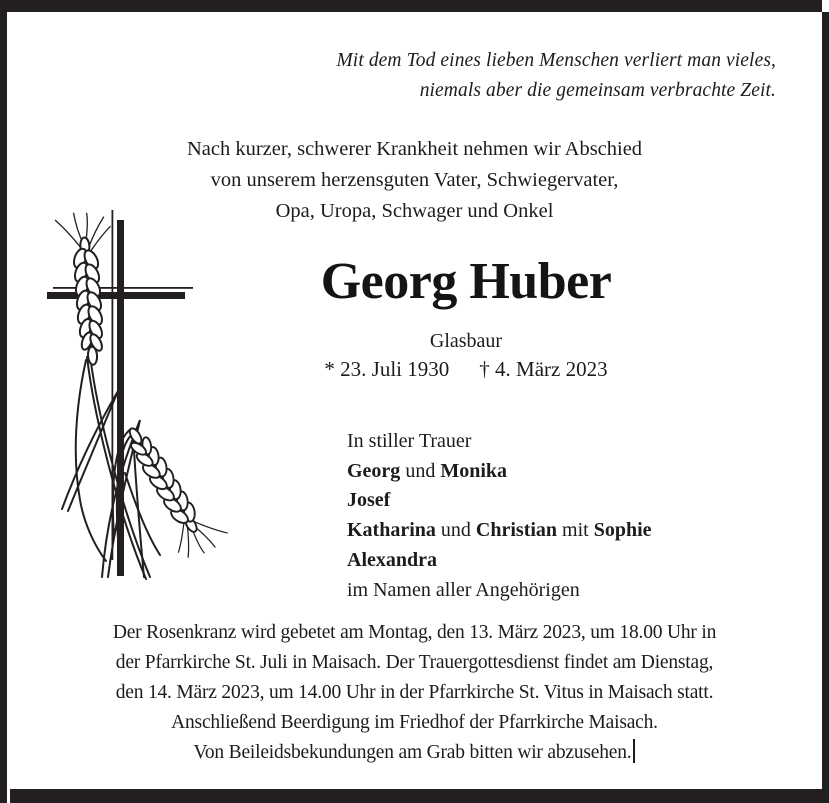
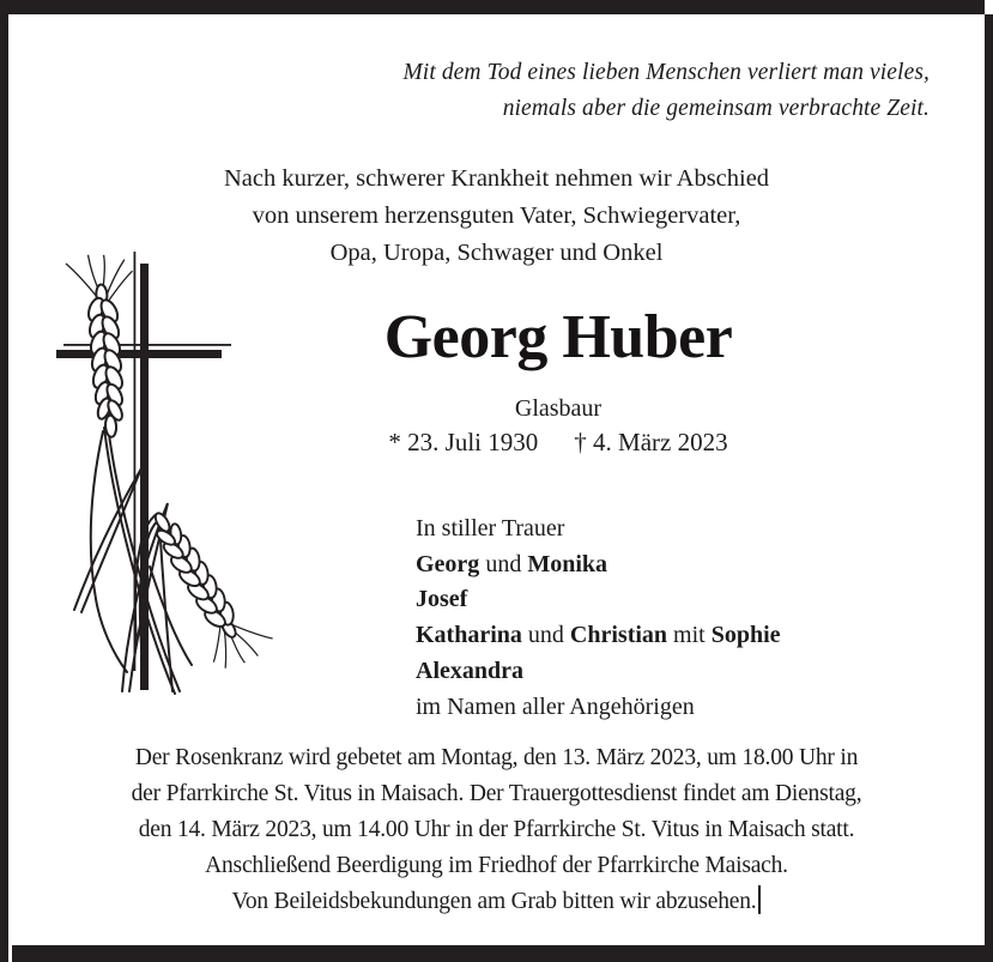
  Mit dem Tod eines lieben Menschen verliert man vieles,
  niemals aber die gemeinsam verbrachte Zeit.
  Nach kurzer, schwerer Krankheit nehmen wir Abschied
  von unserem herzensguten Vater, Schwiegervater,
  Opa, Uropa, Schwager und Onkel
  Georg Huber
  Glasbaur
  * 23. Juli 1930 † 4. März 2023
  In stiller Trauer
  Georg und Monika
  Josef
  Katharina und Christian mit Sophie
  Alexandra
  im Namen aller Angehörigen
  Der Rosenkranz wird gebetet am Montag, den 13. März 2023, um 18.00 Uhr in
- der Pfarrkirche St. Juli in Maisach. Der Trauergottesdienst findet am Dienstag,
+ der Pfarrkirche St. Vitus in Maisach. Der Trauergottesdienst findet am Dienstag,
  den 14. März 2023, um 14.00 Uhr in der Pfarrkirche St. Vitus in Maisach statt.
  Anschließend Beerdigung im Friedhof der Pfarrkirche Maisach.
  Von Beileidsbekundungen am Grab bitten wir abzusehen.
